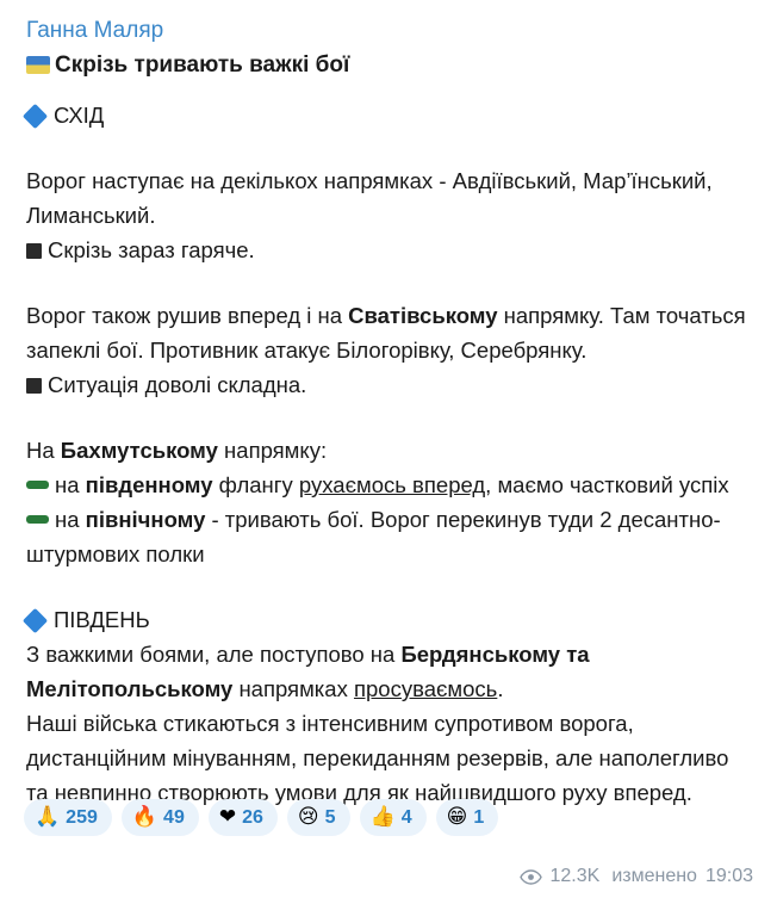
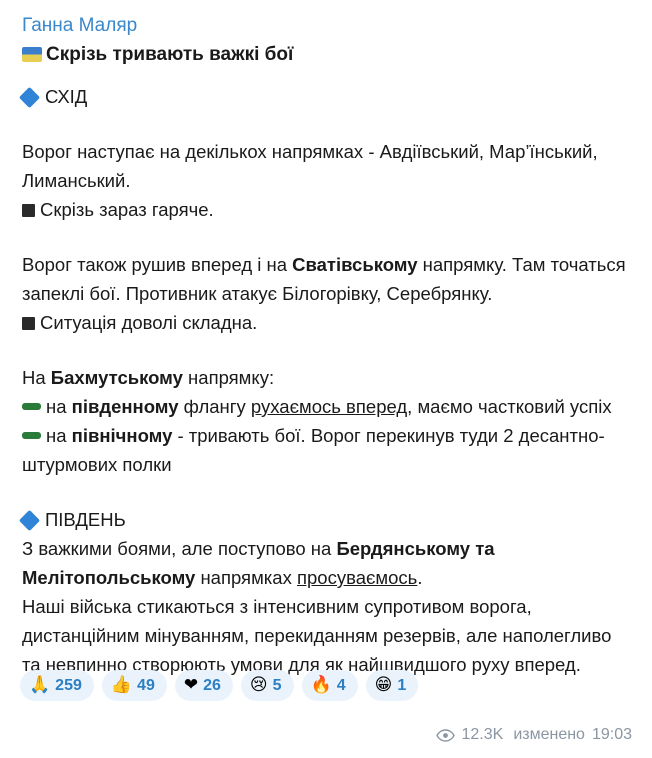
  Ганна Маляр
  Скрізь тривають важкі бої
  СХІД
  Ворог наступає на декількох напрямках - Авдіївський, Мар’їнський, Лиманський.
  Скрізь зараз гаряче.
  Ворог також рушив вперед і на Сватівському напрямку. Там точаться запеклі бої. Противник атакує Білогорівку, Серебрянку.
  Ситуація доволі складна.
  На Бахмутському напрямку:
  на південному флангу рухаємось вперед, маємо частковий успіх
  на північному - тривають бої. Ворог перекинув туди 2 десантно-штурмових полки
  ПІВДЕНЬ
  З важкими боями, але поступово на Бердянському та Мелітопольському напрямках просуваємось.
  Наші війська стикаються з інтенсивним супротивом ворога, дистанційним мінуванням, перекиданням резервів, але наполегливо та невпинно створюють умови для як найшвидшого руху вперед.
  🙏
  259
- 🔥
+ 👍
  49
  ❤
  26
  😢
  5
- 👍
+ 🔥
  4
  😁
  1
  12.3K
  изменено
  19:03
